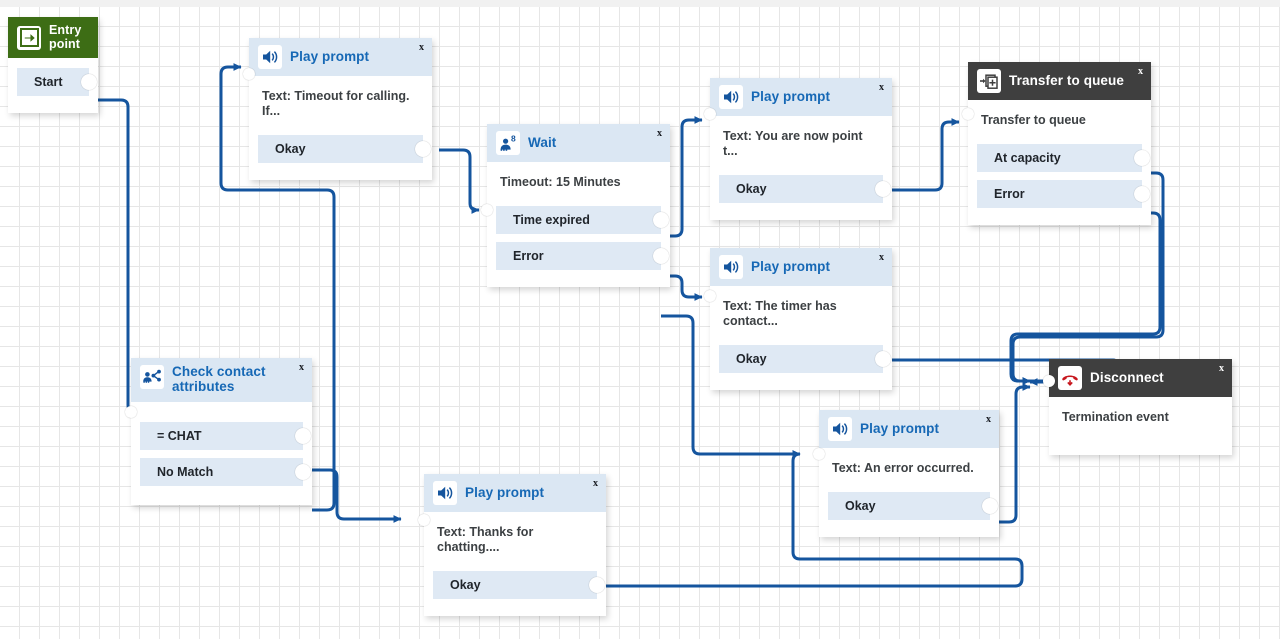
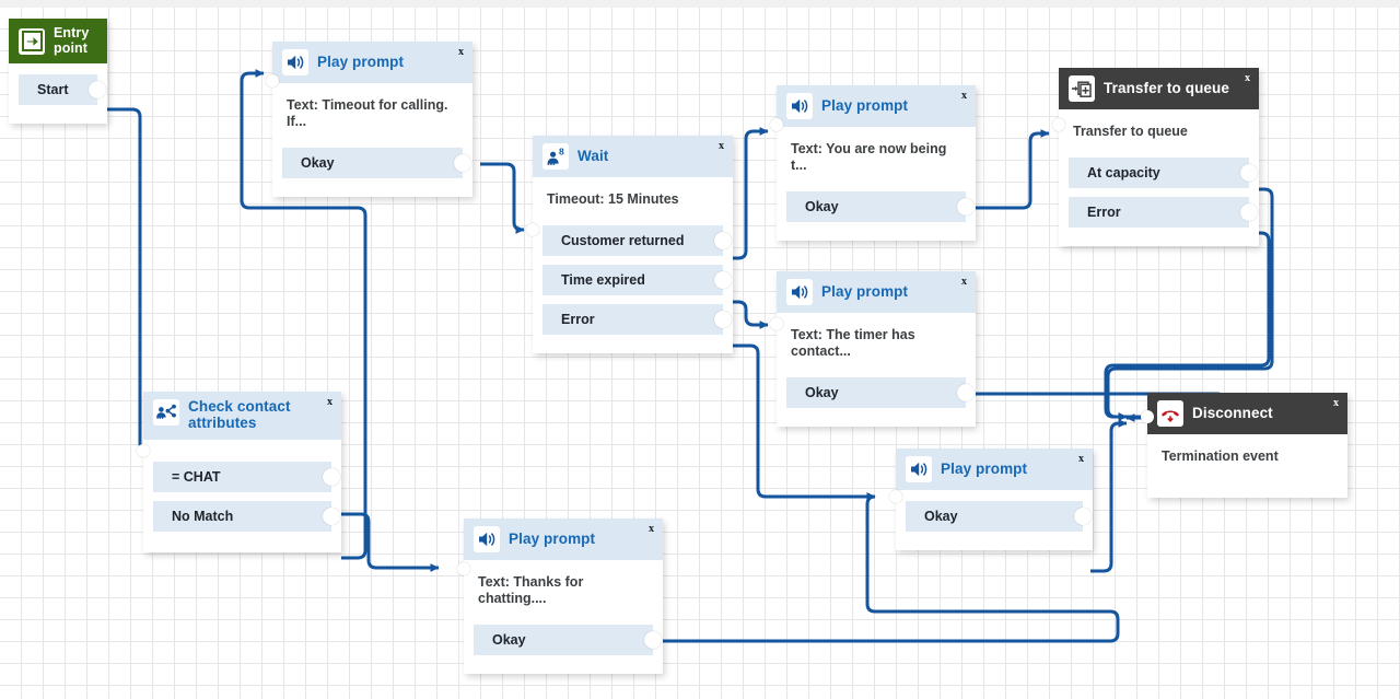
  Entry point
  Start
  Play prompt
  x
  Text: Timeout for calling. If...
  Okay
  8
  Wait
  x
  Timeout: 15 Minutes
+ Customer returned
  Time expired
  Error
  Play prompt
  x
- Text: You are now point t...
+ Text: You are now being t...
  Okay
  Play prompt
  x
  Text: The timer has contact...
  Okay
  Transfer to queue
  x
  Transfer to queue
  At capacity
  Error
  Disconnect
  x
  Termination event
  Check contact attributes
  x
  = CHAT
  No Match
  Play prompt
  x
  Text: Thanks for chatting....
  Okay
  Play prompt
  x
- Text: An error occurred.
  Okay
